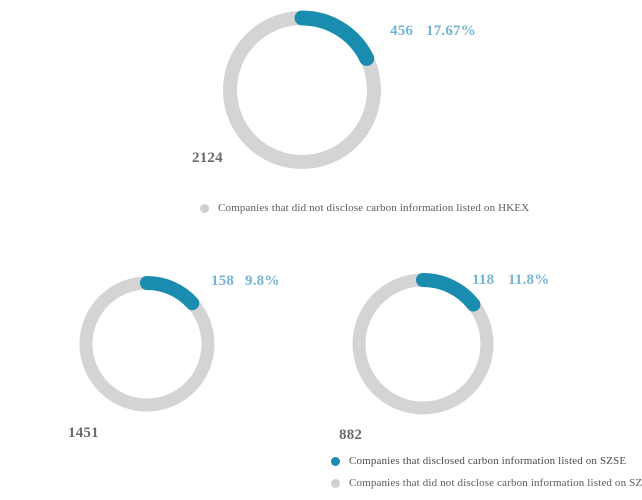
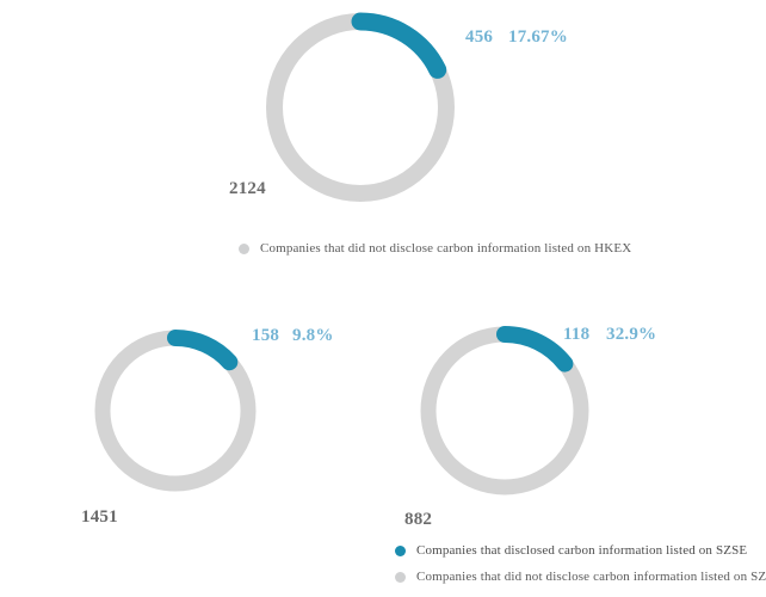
  456
  17.67%
  2124
  Companies that did not disclose carbon information listed on HKEX
  158
  9.8%
  1451
  118
- 11.8%
+ 32.9%
  882
  Companies that disclosed carbon information listed on SZSE
  Companies that did not disclose carbon information listed on SZ
